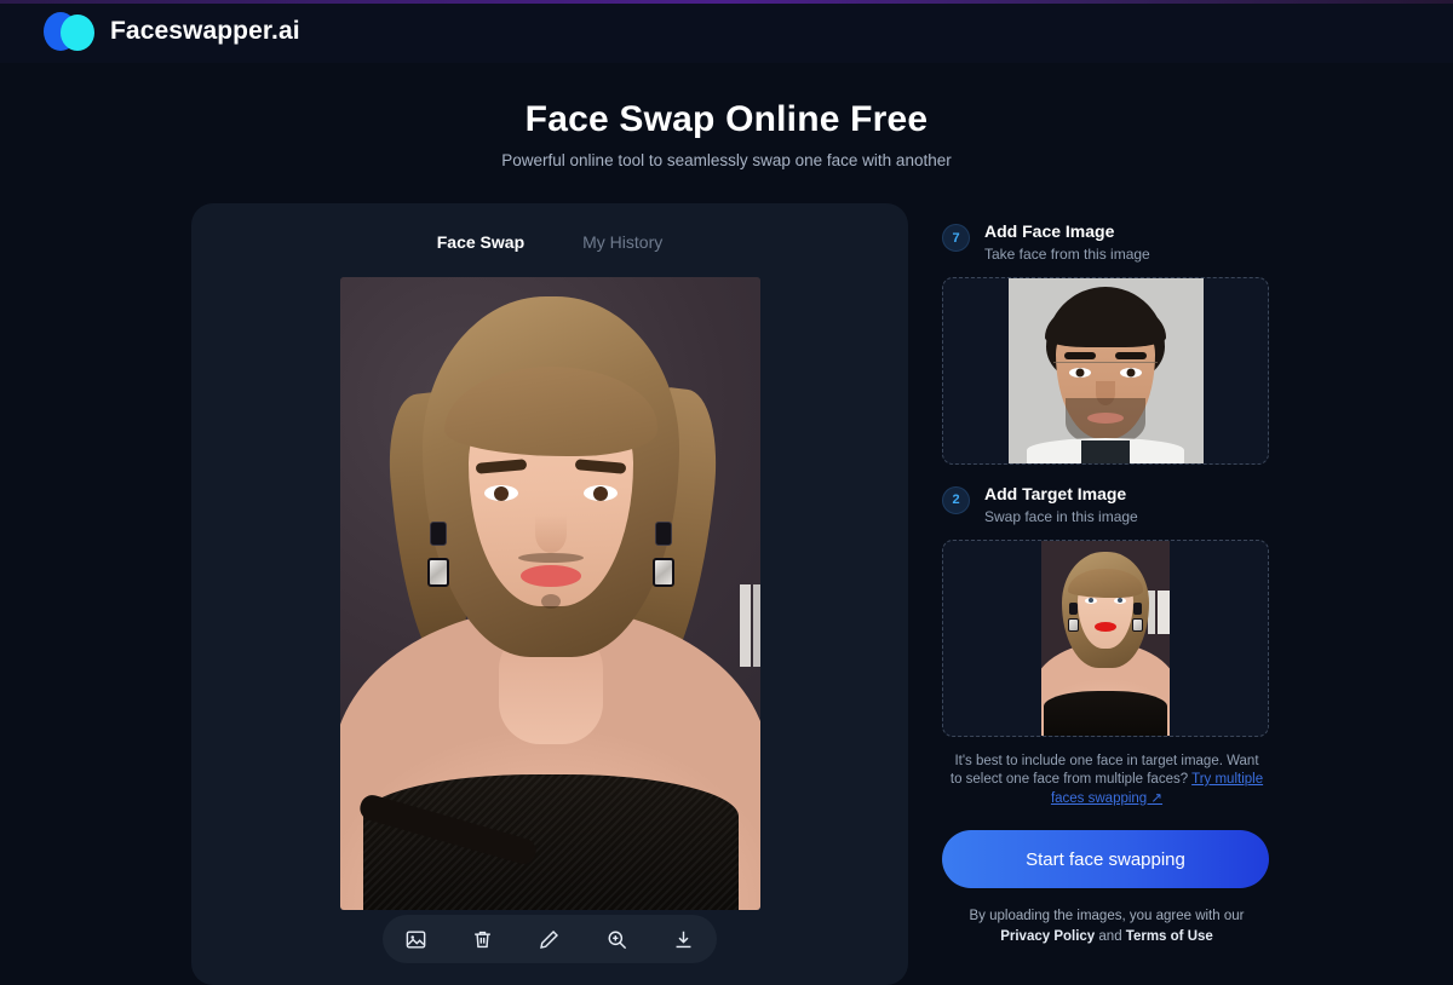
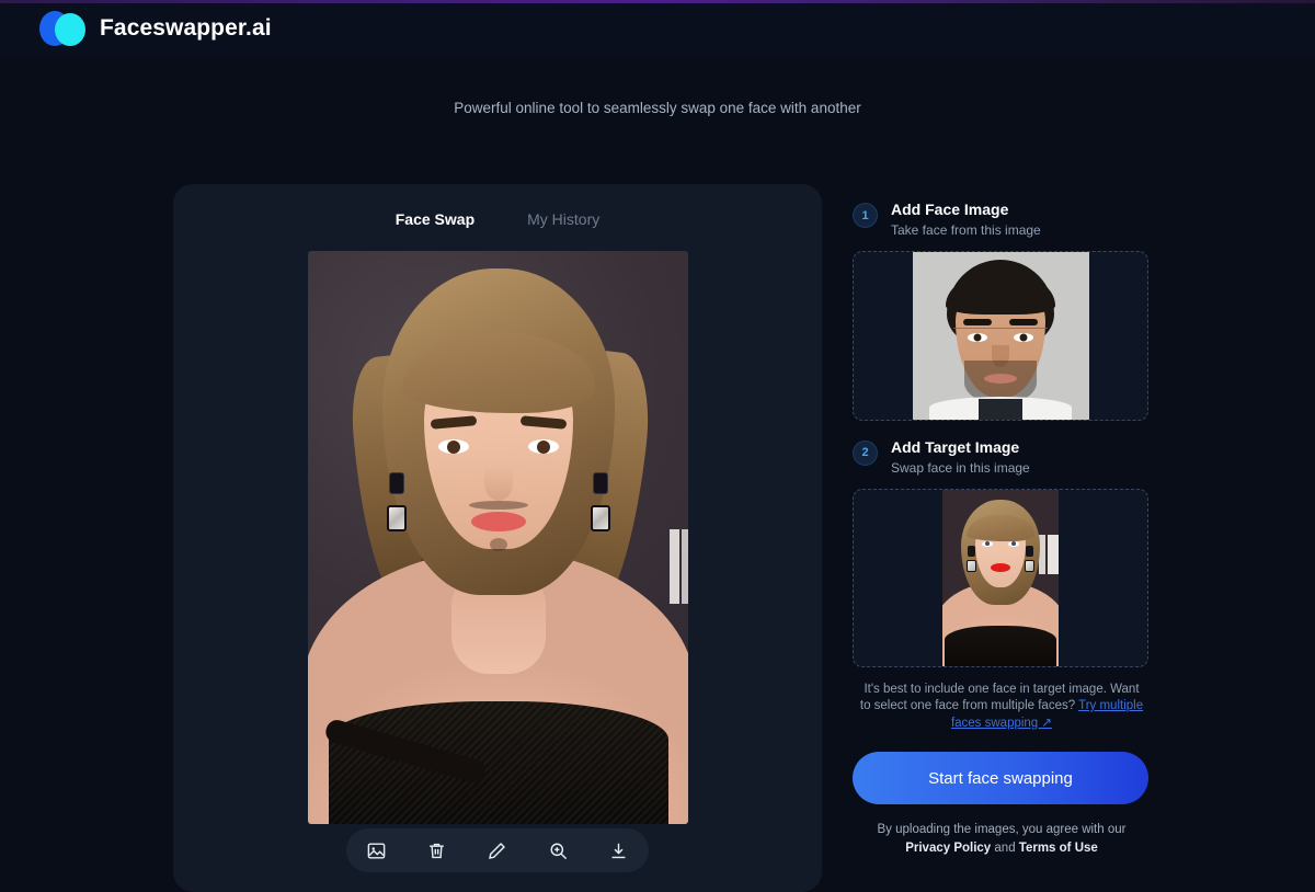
  Faceswapper.ai
- Face Swap Online Free
  Powerful online tool to seamlessly swap one face with another
  Face Swap
  My History
- 7
+ 1
  Add Face Image
  Take face from this image
  2
  Add Target Image
  Swap face in this image
  It's best to include one face in target image. Want to select one face from multiple faces? Try multiple faces swapping ↗
  Start face swapping
  By uploading the images, you agree with our Privacy Policy and Terms of Use
